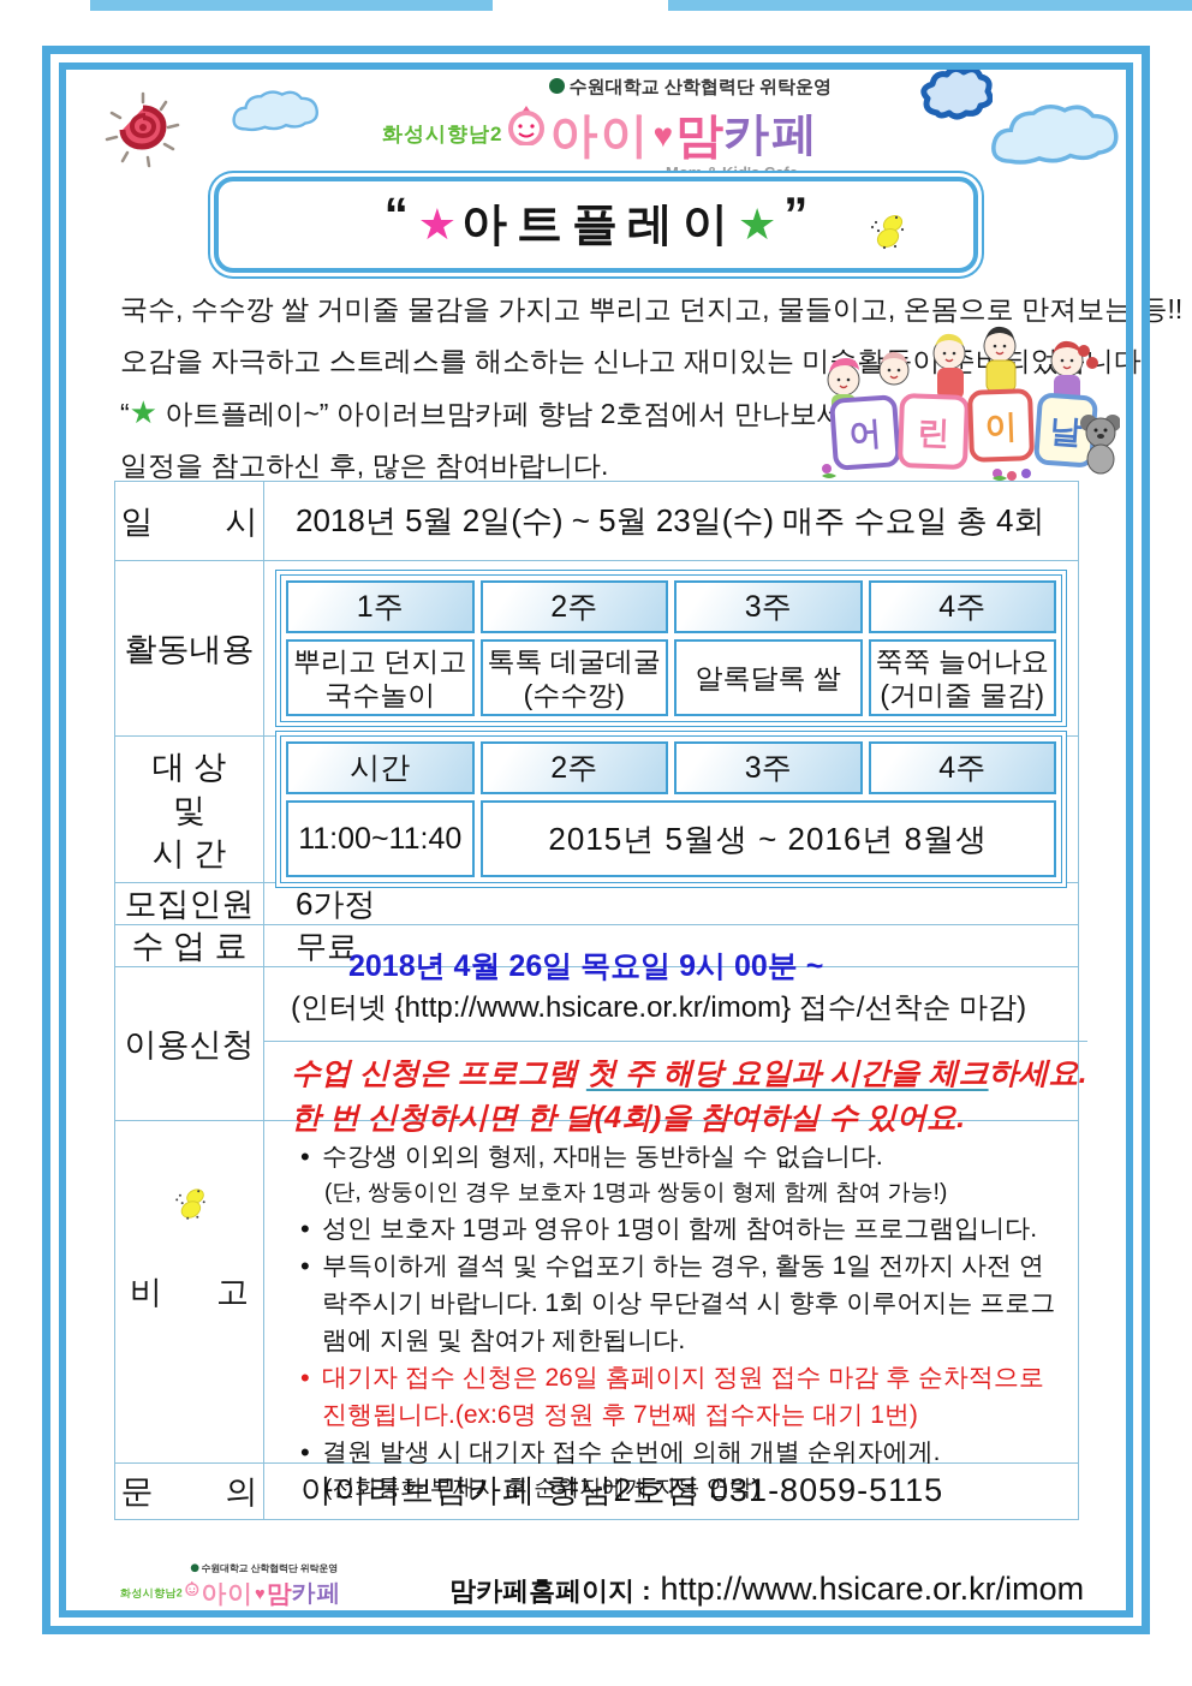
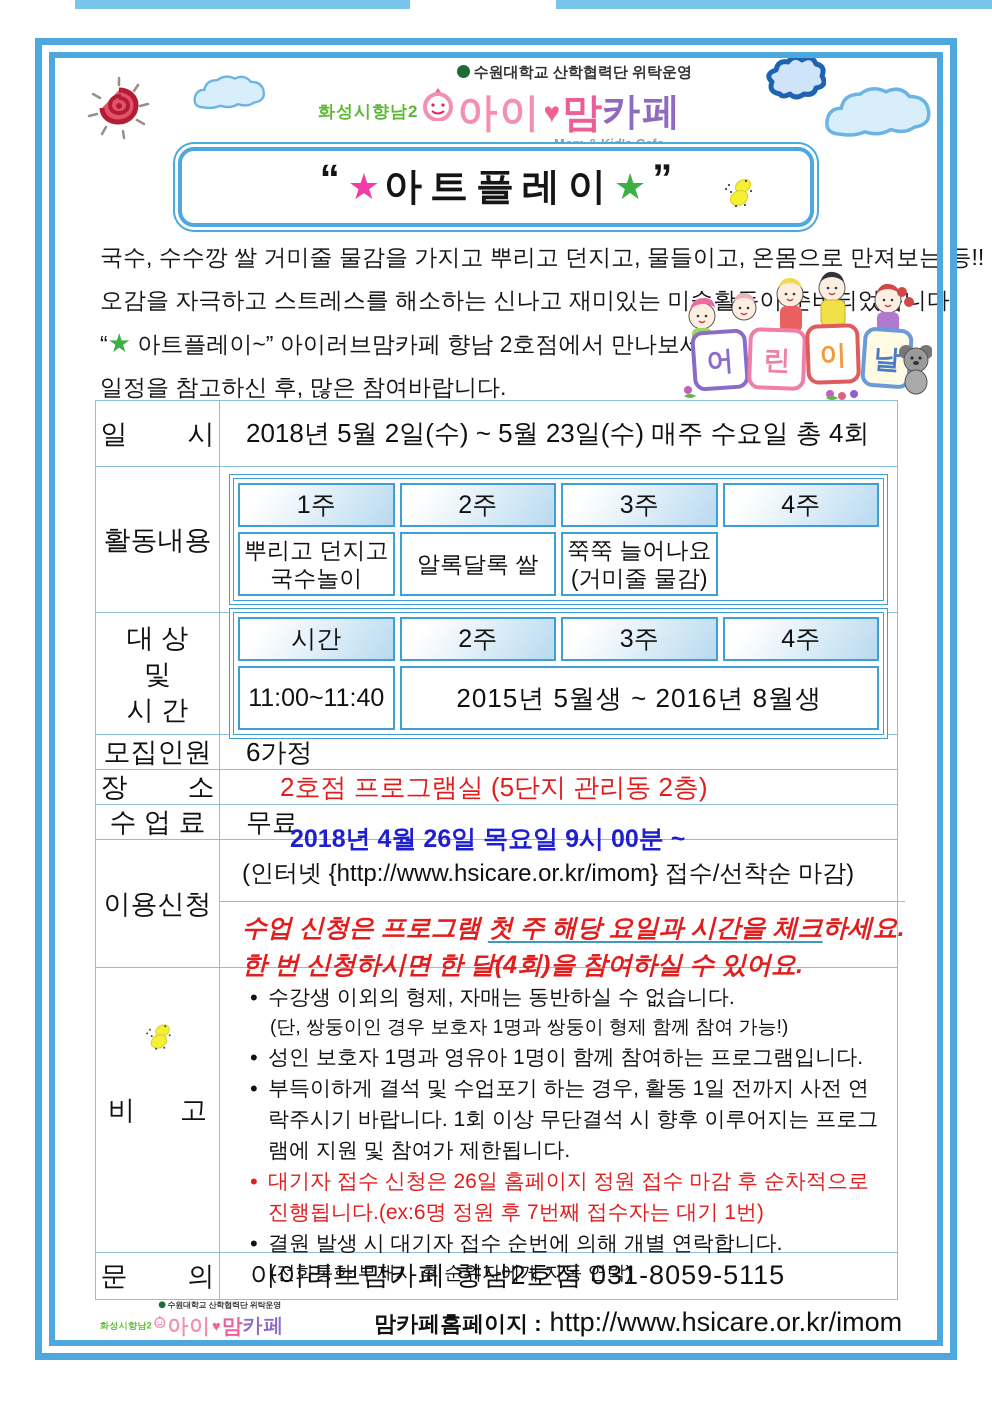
  수원대학교 산학협력단 위탁운영
  화성시향남2
  아이
  ♥
  맘
  카페
  Mom & Kid's Cafe
  “
  ★
  아트플레이
  ★
  ”
  국수, 수수깡 쌀 거미줄 물감을 가지고 뿌리고 던지고, 물들이고, 온몸으로 만져 등!!
  오감을 자극하고 스트레스를 해소하는 신나고 재미있는 미활이비되었
  “★ 아트플레이~” 아이러브맘카페 향남 2호점에서 만나보
  일정을 참고하신 후, 많은 참여바랍니다.
  일 시
  2018년 5월 2일(수) ~ 5월 23일(수) 매주 수요일 총 4회
  활동내용
  1주
  2주
  3주
  4주
  뿌리고 던지고
  국수놀이
- 톡톡 데굴데굴
- (수수깡)
  알록달록 쌀
  쭉쭉 늘어나요
  (거미줄 물감)
  대 상
  및
  시 간
  시간
  2주
  3주
  4주
  11:00~11:40
  2015년 5월생 ~ 2016년 8월생
  모집인원
  6가정
+ 장 소
+ 2호점 프로그램실 (5단지 관리동 2층)
  수 업 료
  무료
  이용신청
  2018년 4월 26일 목요일 9시 00분 ~
  (인터넷 {http://www.hsicare.or.kr/imom} 접수/선착순 마감)
  수업 신청은 프로그램 첫 주 해당 요일과 시간을 체크하세요.
  한 번 신청하시면 한 달(4회)을 참여하실 수 있어요.
  비 고
  수강생 이외의 형제, 자매는 동반하실 수 없습니다.
  (단, 쌍둥이인 경우 보호자 1명과 쌍둥이 형제 함께 참여 가능!)
  성인 보호자 1명과 영유아 1명이 함께 참여하는 프로그램입니다.
  부득이하게 결석 및 수업포기 하는 경우, 활동 1일 전까지 사전 연락주시기 바랍니다. 1회 이상 무단결석 시 향후 이루어지는 프로그램에 지원 및 참여가 제한됩니다.
  대기자 접수 신청은 26일 홈페이지 정원 접수 마감 후 순차적으로 진행됩니다.(ex:6명 정원 후 7번째 접수자는 대기 1번)
- 결원 발생 시 대기자 접수 순번에 의해 개별 순위자에게.
+ 결원 발생 시 대기자 접수 순번에 의해 개별 연락합니다.
  (전화통화 부재시 후 순위자에게 자동 연락)
  문 의
  아이러브맘카페 향남2호점 031-8059-5115
  수원대학교 산학협력단 위탁운영
  화성시향남2
  아이
  ♥
  맘
  카페
  맘카페홈페이지 :
  http://www.hsicare.or.kr/imom
